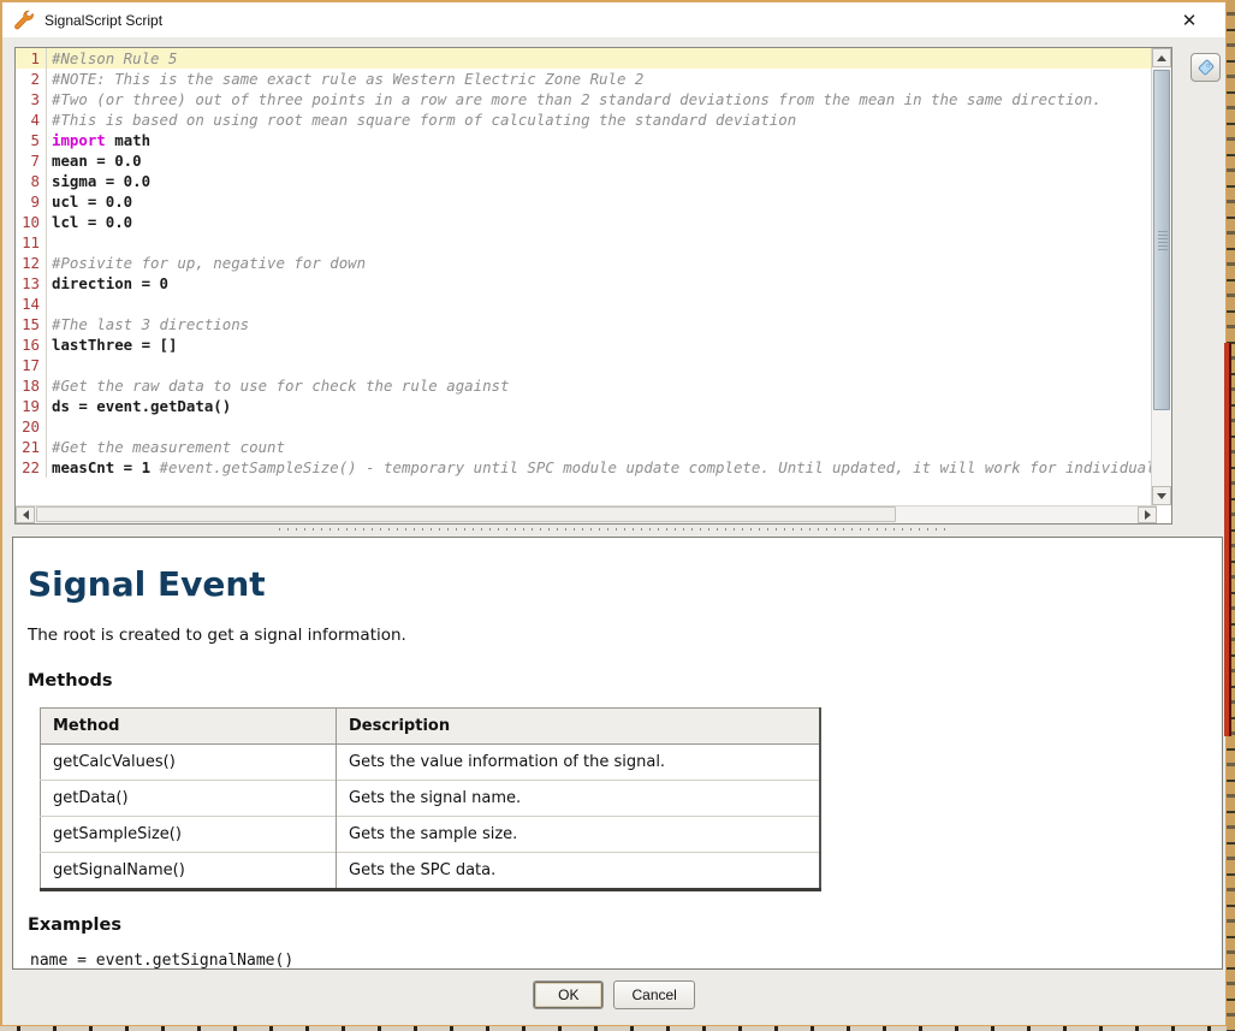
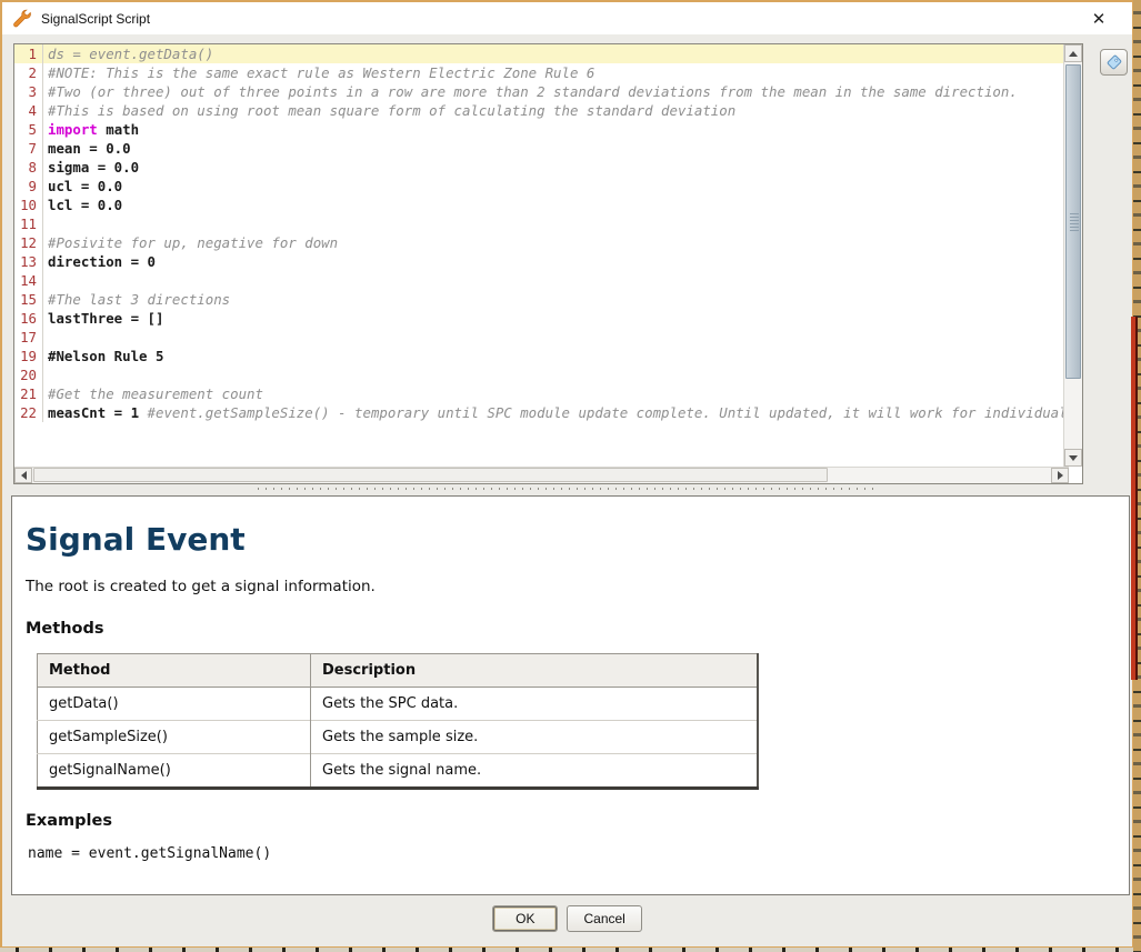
  SignalScript Script
  ✕
  1
- #Nelson Rule 5
+ ds = event.getData()
  2
- #NOTE: This is the same exact rule as Western Electric Zone Rule 2
+ #NOTE: This is the same exact rule as Western Electric Zone Rule 6
  3
  #Two (or three) out of three points in a row are more than 2 standard deviations from the mean in the same direction.
  4
  #This is based on using root mean square form of calculating the standard deviation
  5
  import math
  7
  mean = 0.0
  8
  sigma = 0.0
  9
  ucl = 0.0
  10
  lcl = 0.0
  11
  12
  #Posivite for up, negative for down
  13
  direction = 0
  14
  15
  #The last 3 directions
  16
  lastThree = []
  17
- 18
- #Get the raw data to use for check the rule against
  19
- ds = event.getData()
+ #Nelson Rule 5
  20
  21
  #Get the measurement count
  22
  measCnt = 1 #event.getSampleSize() - temporary until SPC module update complete. Until updated, it will work for individua
  Signal Event
  The root is created to get a signal information.
  Methods
  Method	Description
- getCalcValues()	Gets the value information of the signal.
- getData()	Gets the signal name.
+ getData()	Gets the SPC data.
  getSampleSize()	Gets the sample size.
- getSignalName()	Gets the SPC data.
+ getSignalName()	Gets the signal name.
  Examples
  name = event.getSignalName()
  OK
  Cancel
